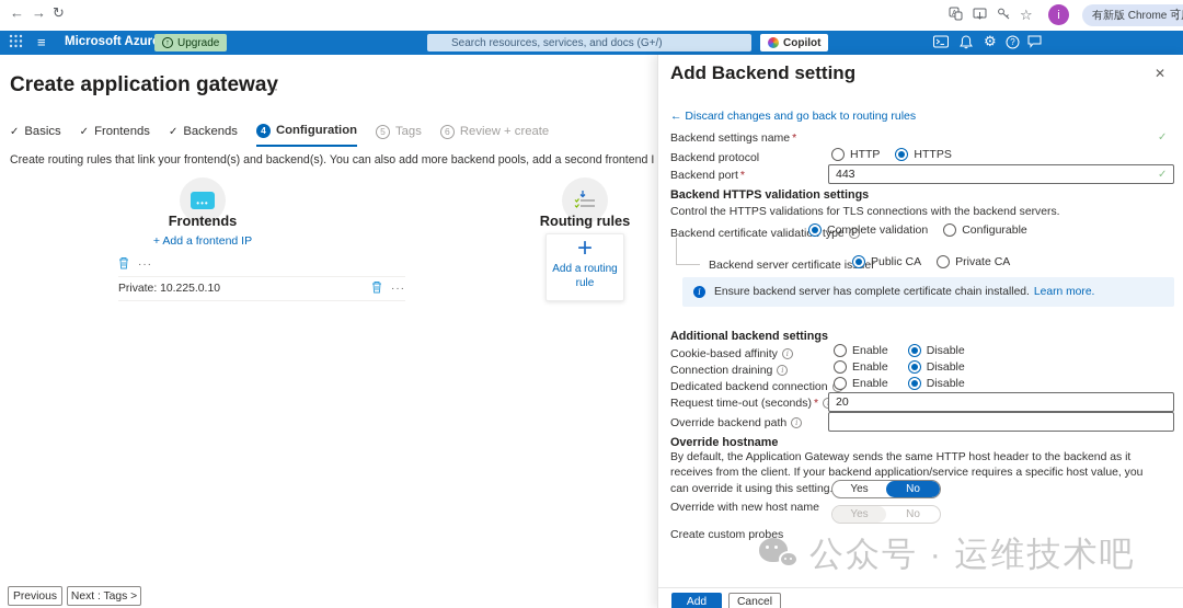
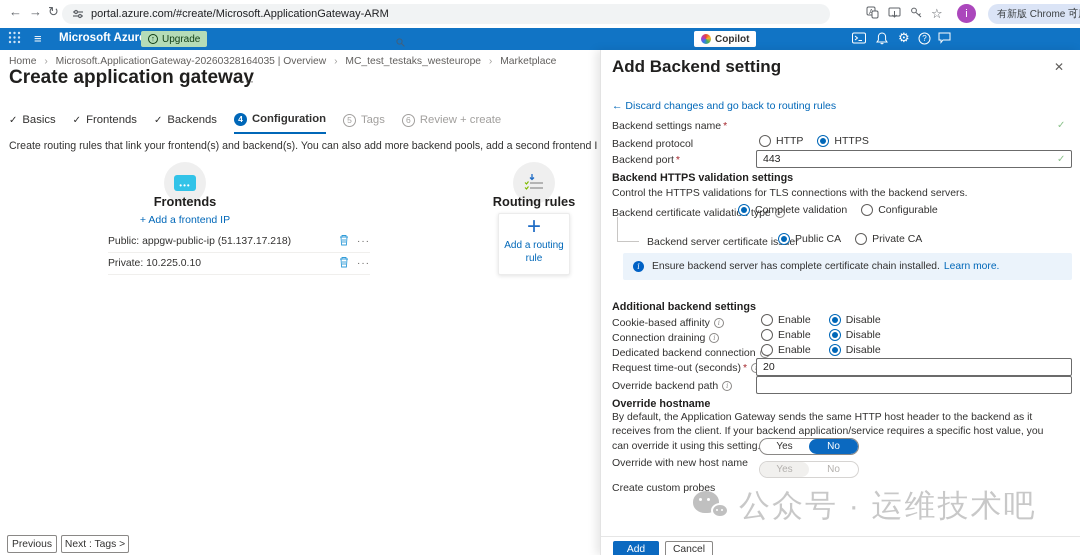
  ←
  →
  ↻
+ portal.azure.com/#create/Microsoft.ApplicationGateway-ARM
  ☆
  i
  有新版 Chrome 可
  ⋮
  ≡
  Microsoft Azur
  ↑
  Upgrade
- Search resources, services, and docs (G+/)
  Copilot
  ⚙
  ?
+ Home › Microsoft.ApplicationGateway-20260328164035 | Overview › MC_test_testaks_westeurope › Marketplace
  Create application gateway
  ···
  ✓
  Basics
  ✓
  Frontends
  ✓
  Backends
  4
  Configuration
  5
  Tags
  6
  Review + create
  •••
  Frontends
  + Add a frontend IP
+ Public: appgw-public-ip (51.137.17.218)
  ···
  Private: 10.225.0.10
  ···
  Routing rules
  +
  Add a routing rule
  Previous
  Next : Tags >
  Add Backend setting
  ✕
  ← Discard changes and go back to routing rules
  Backend settings name *
  ✓
  Backend protocol
  HTTP
  HTTPS
  Backend port *
  443
  ✓
  Backend HTTPS validation settings
  Control the HTTPS validations for TLS connections with the backend servers.
  Backend certificate validati type i
  Complete validation
  Configurable
  Backend server certificate iser
  Public CA
  Private CA
  i
  Ensure backend server has complete certificate chain installed.
  Learn more.
  Additional backend settings
  Cookie-based affinity i
  Enable
  Disable
  Connection draining i
  Enable
  Disable
  Dedicated backend connection
  Enable
  Disable
  Request time-out (seconds) *
  20
  Override backend path i
  Override hostname
  By default, the Application Gateway sends the same HTTP host header to the backend as it receives from the client. If your backend application/service requires a specific host value, you can override it using this setting
  Yes
  No
  Override with new host name
  Yes
  No
  Create custom probes
  公众号 · 运维技术吧
  Add
  Cancel
